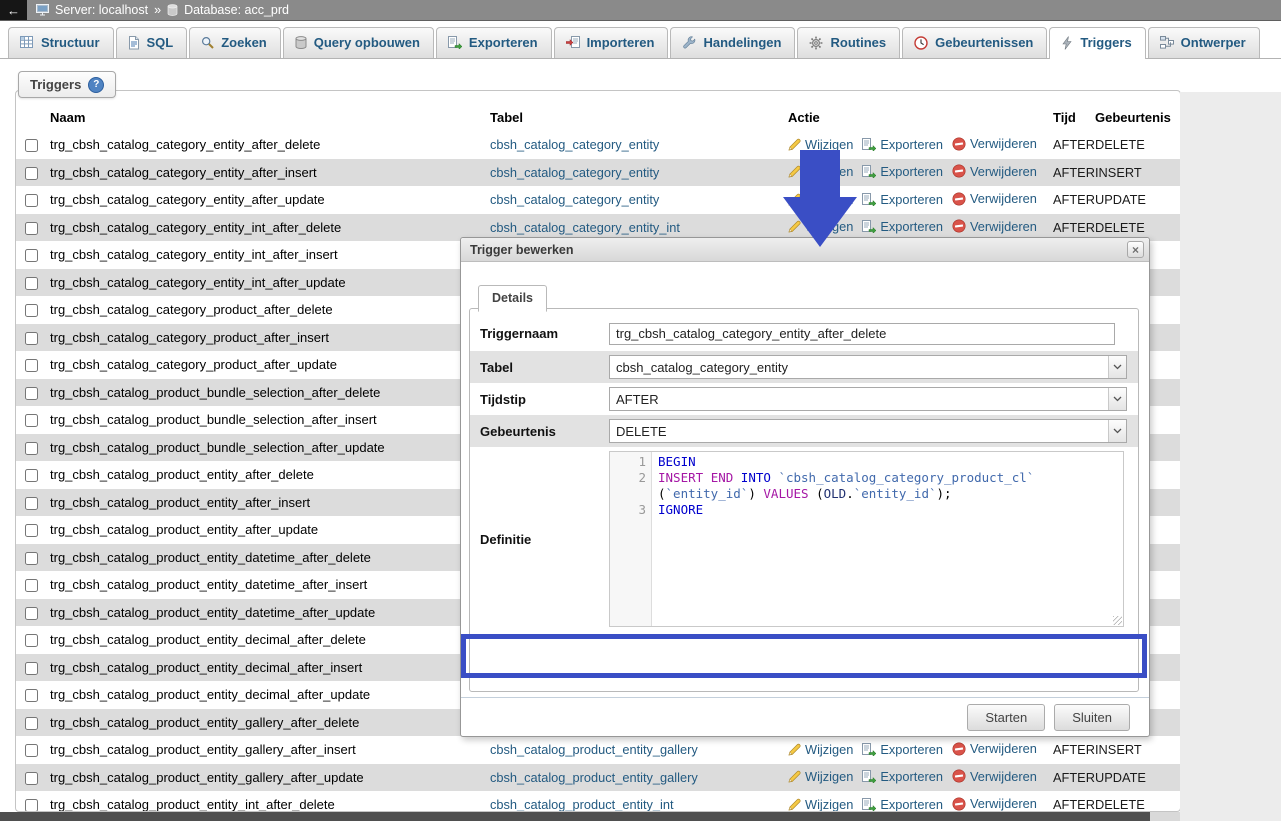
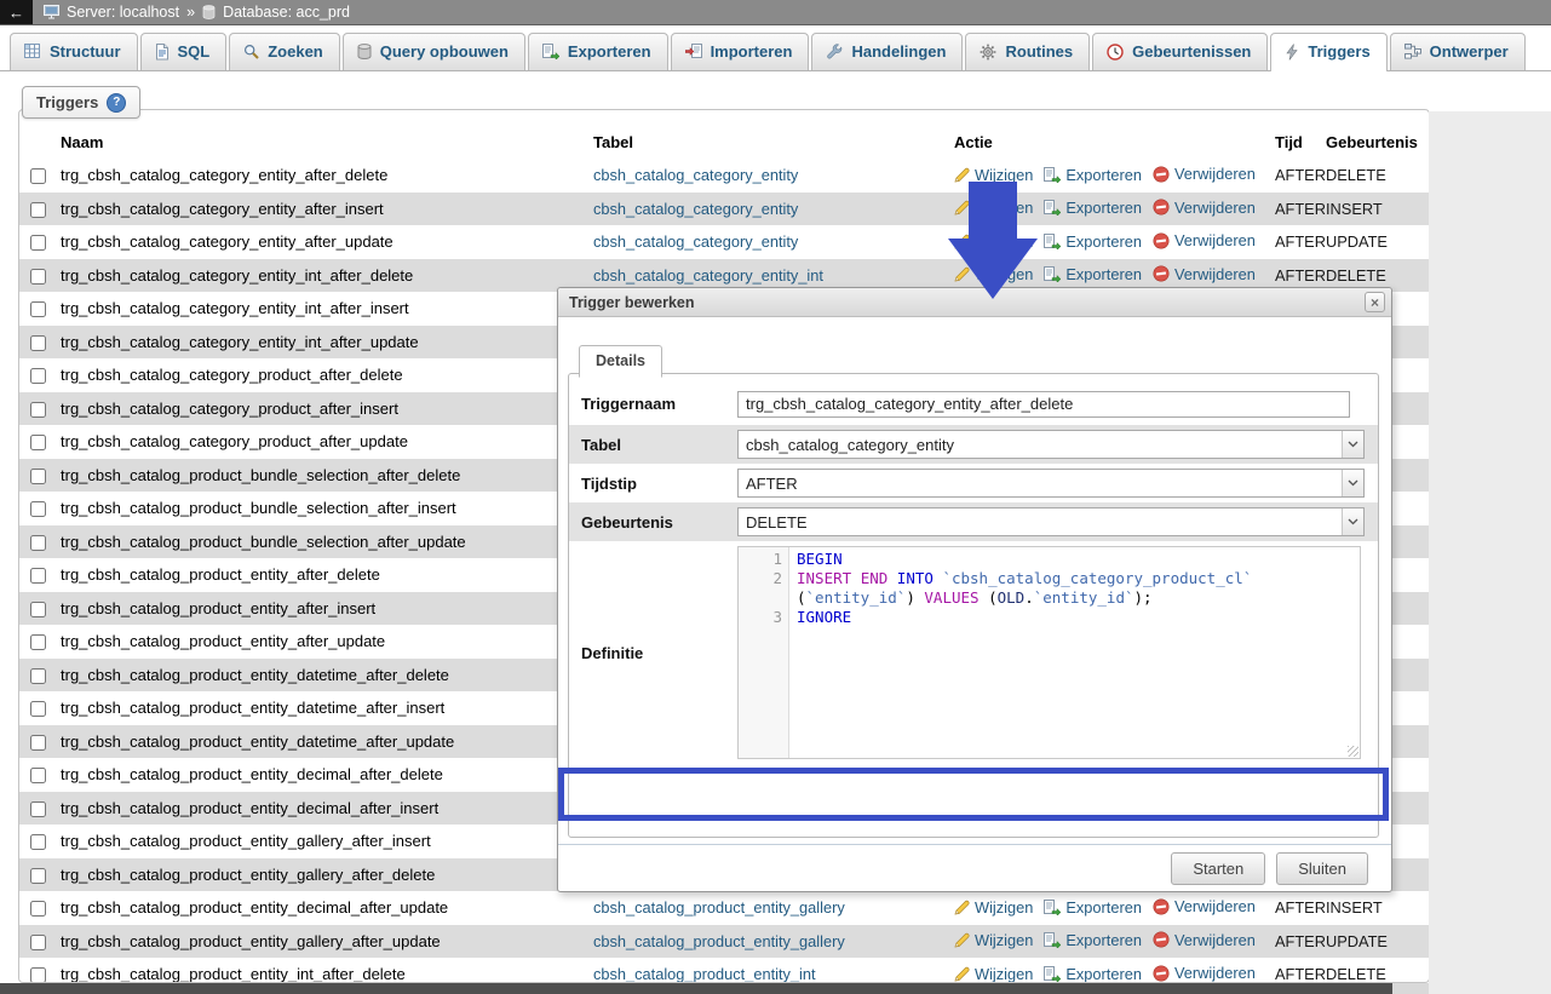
  ←
  Server: localhost
  »
  Database: acc_prd
  Structuur
  SQL
  Zoeken
  Query opbouwen
  Exporteren
  Importeren
  Handelingen
  Routines
  Gebeurtenissen
  Triggers
  Ontwerper
  Triggers
  ?
  	Naam	Tabel	Actie	Tijd	Gebeurtenis
  	trg_cbsh_catalog_category_entity_after_delete	cbsh_catalog_category_entity	Wijzigen Exporteren Verwijderen	AFTER	DELETE
  	trg_cbsh_catalog_category_entity_after_insert	cbsh_catalog_category_entity	en Exporteren Verwijderen	AFTER	INSERT
  	trg_cbsh_catalog_category_entity_after_update	cbsh_catalog_category_entity	Exporteren Verwijderen	AFTER	UPDATE
  	trg_cbsh_catalog_category_entity_int_after_delete	cbsh_catalog_category_entity_int	gen Exporteren Verwijderen	AFTER	DELETE
  	trg_cbsh_catalog_category_entity_int_after_insert
  	trg_cbsh_catalog_category_entity_int_after_update
  	trg_cbsh_catalog_category_product_after_delete
  	trg_cbsh_catalog_category_product_after_insert
  	trg_cbsh_catalog_category_product_after_update
  	trg_cbsh_catalog_product_bundle_selection_after_delete
  	trg_cbsh_catalog_product_bundle_selection_after_insert
  	trg_cbsh_catalog_product_bundle_selection_after_update
  	trg_cbsh_catalog_product_entity_after_delete
  	trg_cbsh_catalog_product_entity_after_insert
  	trg_cbsh_catalog_product_entity_after_update
  	trg_cbsh_catalog_product_entity_datetime_after_delete
  	trg_cbsh_catalog_product_entity_datetime_after_insert
  	trg_cbsh_catalog_product_entity_datetime_after_update
  	trg_cbsh_catalog_product_entity_decimal_after_delete
  	trg_cbsh_catalog_product_entity_decimal_after_insert
- 	trg_cbsh_catalog_product_entity_decimal_after_update
+ 	trg_cbsh_catalog_product_entity_gallery_after_insert
  	trg_cbsh_catalog_product_entity_gallery_after_delete
- 	trg_cbsh_catalog_product_entity_gallery_after_insert	cbsh_catalog_product_entity_gallery	Wijzigen Exporteren Verwijderen	AFTER	INSERT
+ 	trg_cbsh_catalog_product_entity_decimal_after_update	cbsh_catalog_product_entity_gallery	Wijzigen Exporteren Verwijderen	AFTER	INSERT
  	trg_cbsh_catalog_product_entity_gallery_after_update	cbsh_catalog_product_entity_gallery	Wijzigen Exporteren Verwijderen	AFTER	UPDATE
  	trg_cbsh_catalog_product_entity_int_after_delete	cbsh_catalog_product_entity_int	Wijzigen Exporteren Verwijderen	AFTER	DELETE
  Trigger bewerken
  ×
  Details
  Triggernaam
  trg_cbsh_catalog_category_entity_after_delete
  Tabel
  cbsh_catalog_category_entity
  Tijdstip
  AFTER
  Gebeurtenis
  DELETE
  Definitie
  1
  2
  3
  BEGIN
  INSERT END INTO `cbsh_catalog_category_product_cl`
  (`entity_id`) VALUES (OLD.`entity_id`);
  IGNORE
  Starten
  Sluiten
